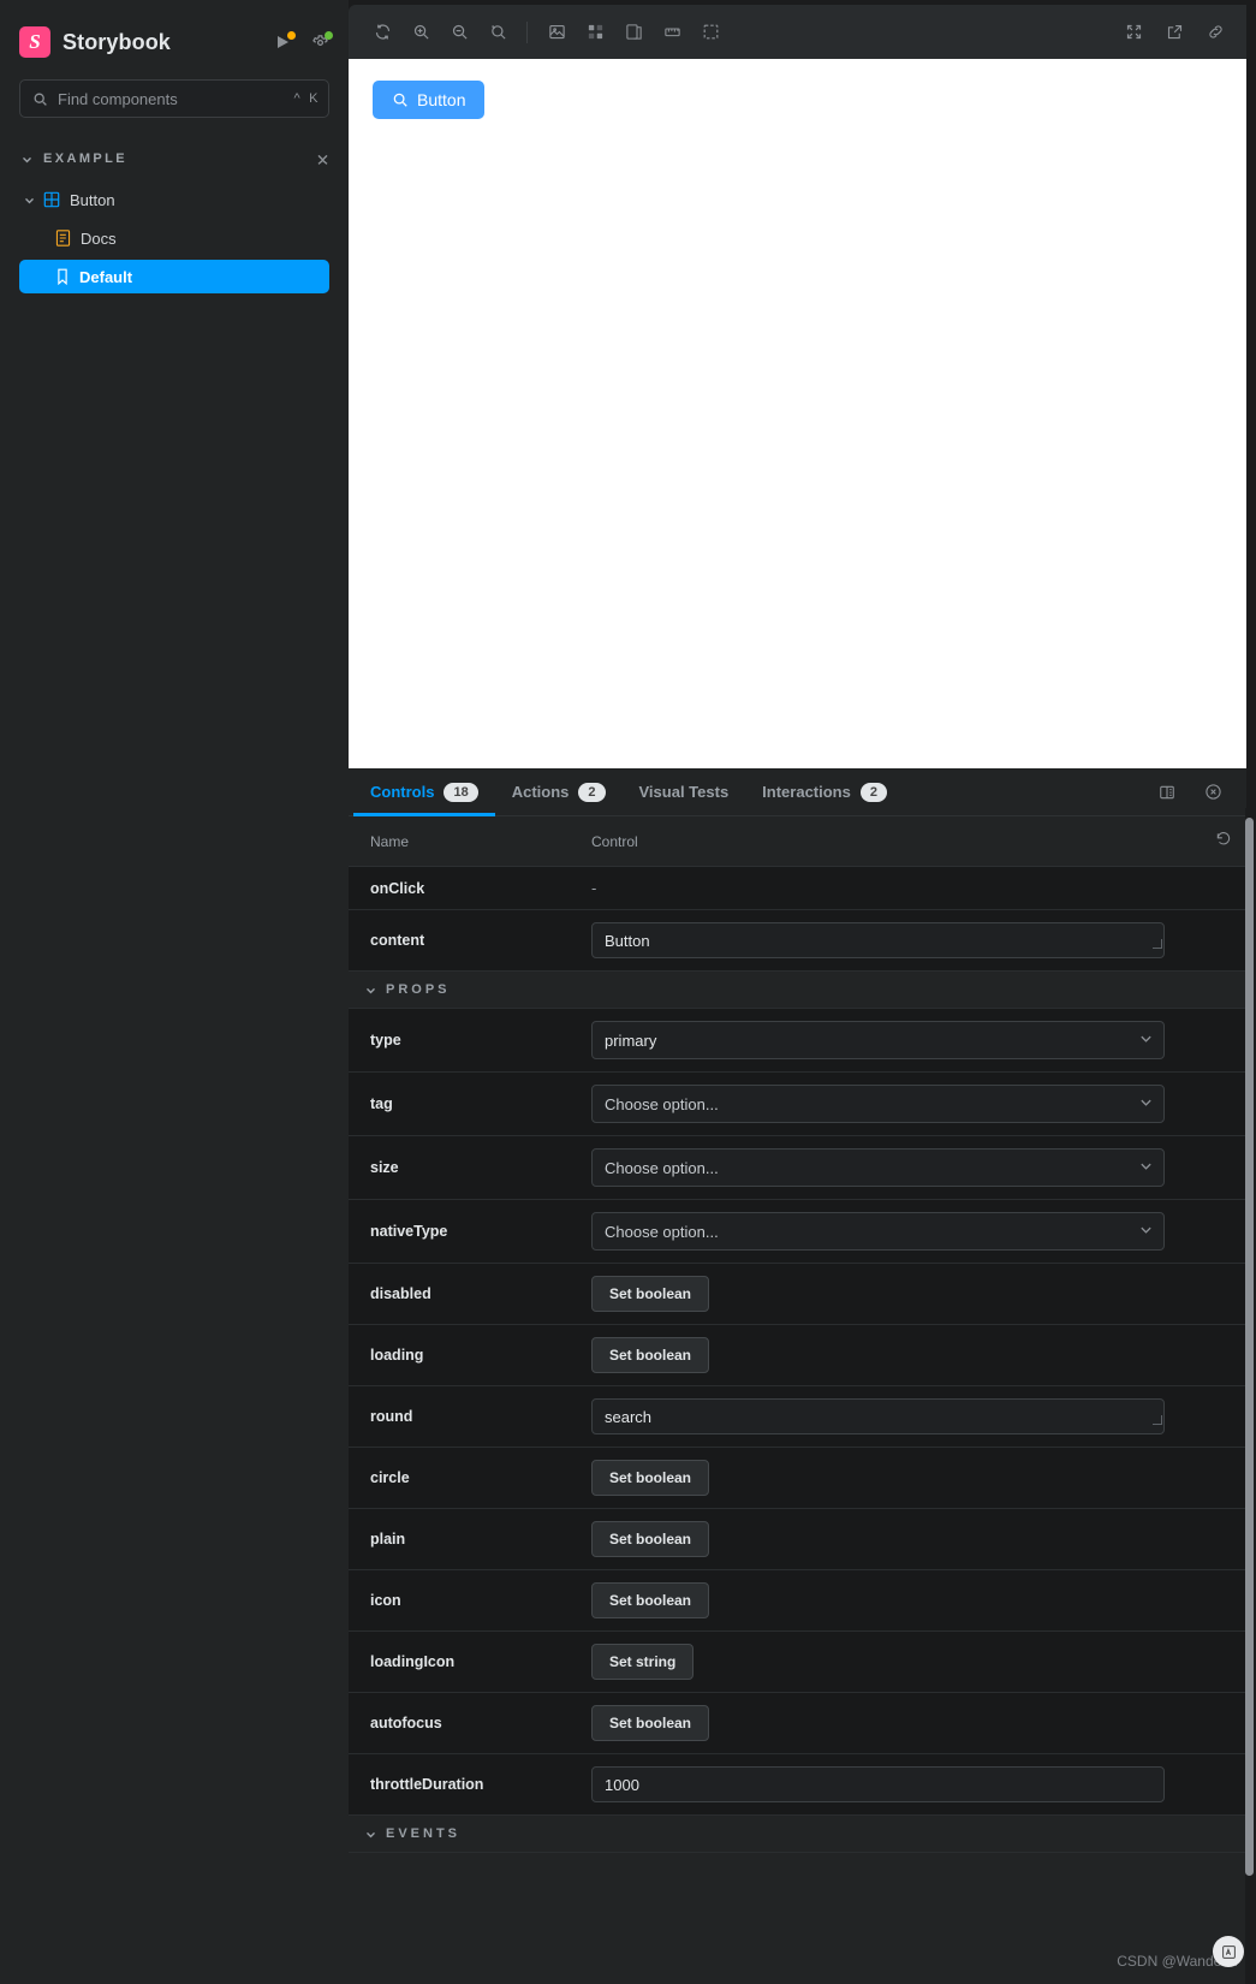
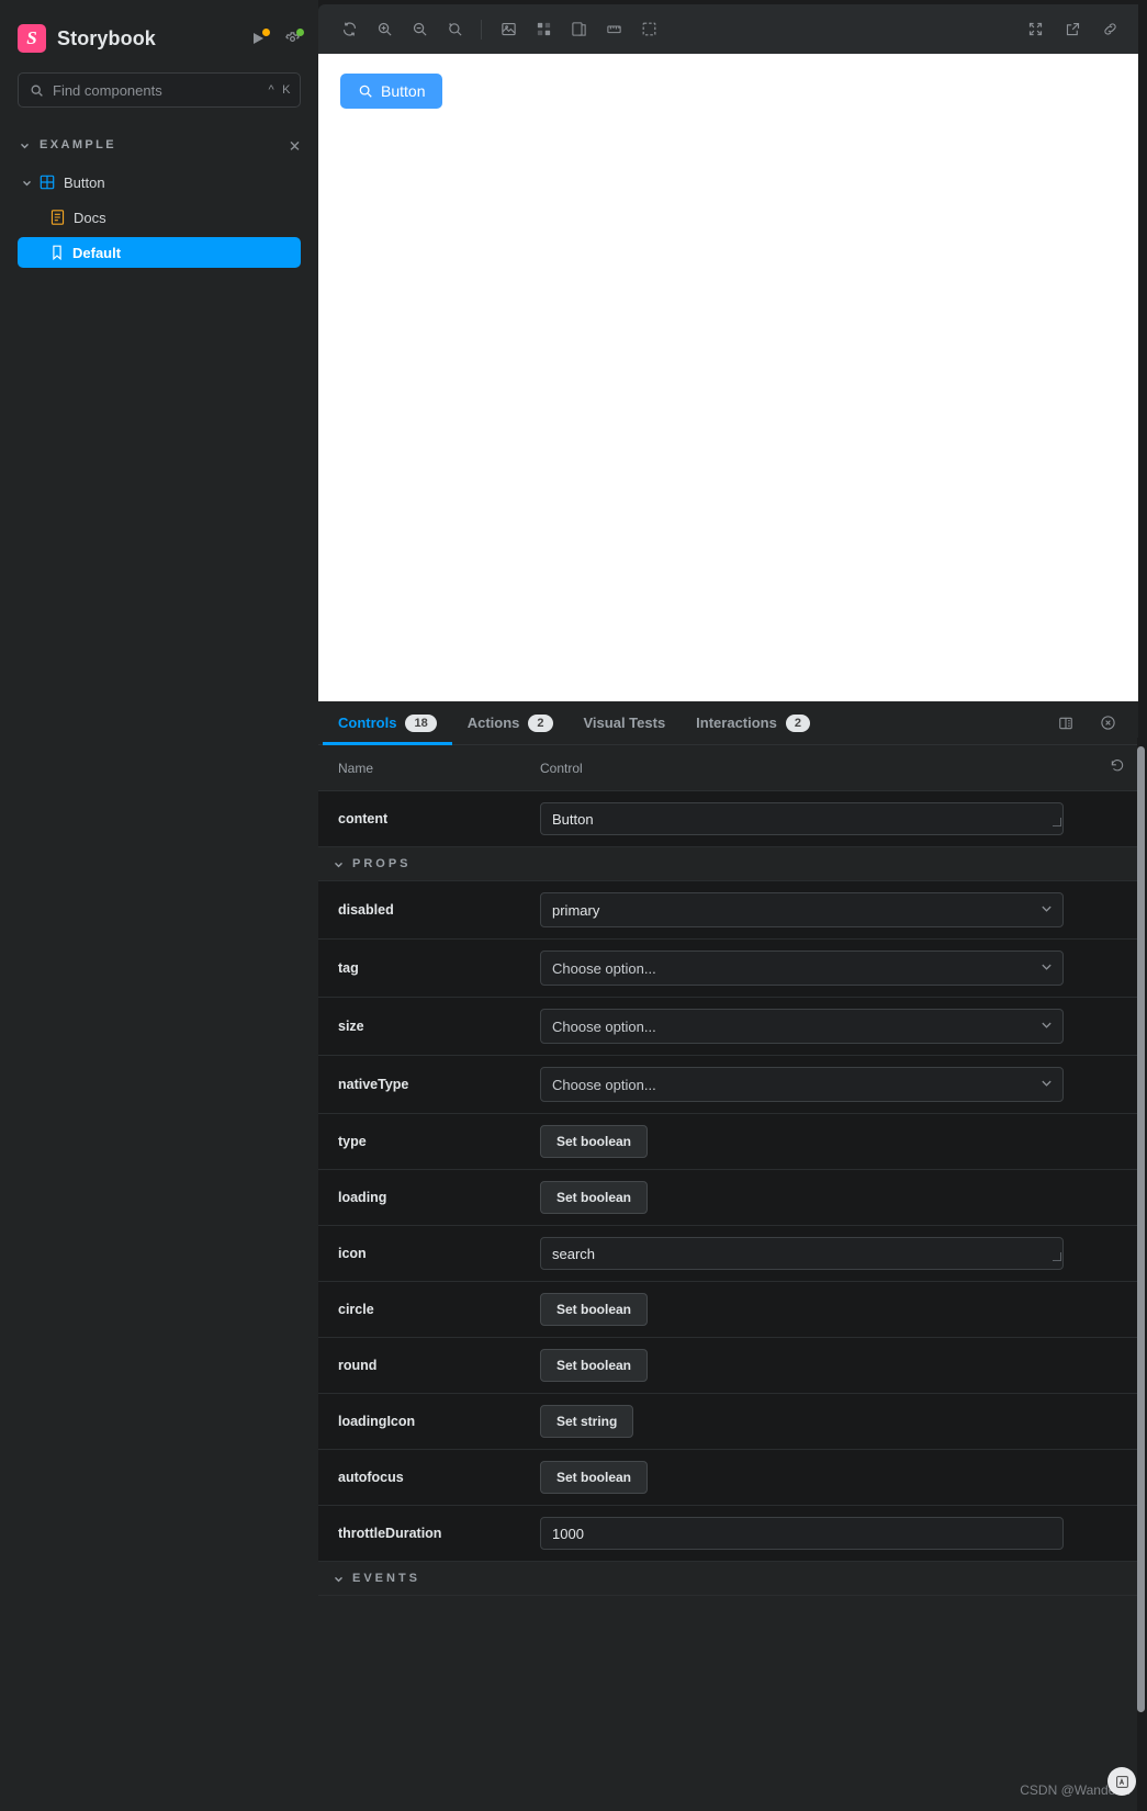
  S
  Storybook
  Find components
  ^
  K
  EXAMPLE
  Button
  Docs
  Default
  Button
  Controls
  18
  Actions
  2
  Visual Tests
  Interactions
  2
  Name	Control
- onClick	-
  content	Button
  PROPS
- type	primary
+ disabled	primary
  tag	Choose option...
  size	Choose option...
  nativeType	Choose option...
- disabled	Set boolean
+ type	Set boolean
  loading	Set boolean
- round	search
+ icon	search
  circle	Set boolean
- plain	Set boolean
- icon	Set boolean
+ round	Set boolean
  loadingIcon	Set string
  autofocus	Set boolean
  throttleDuration	1000
  EVENTS
